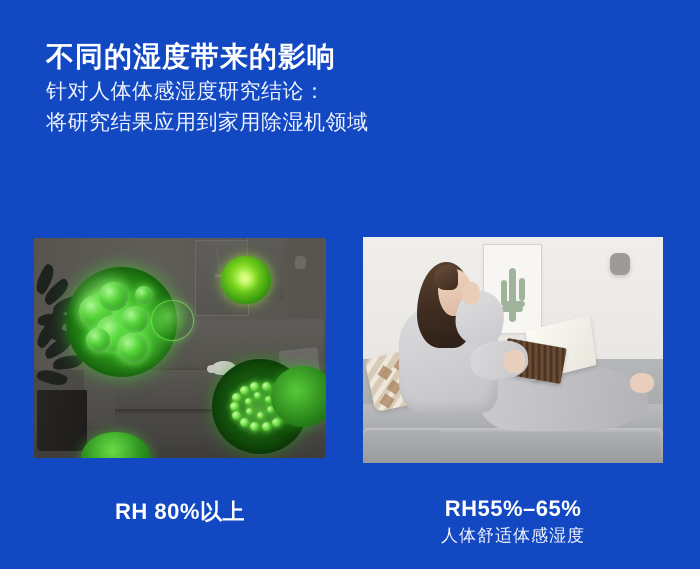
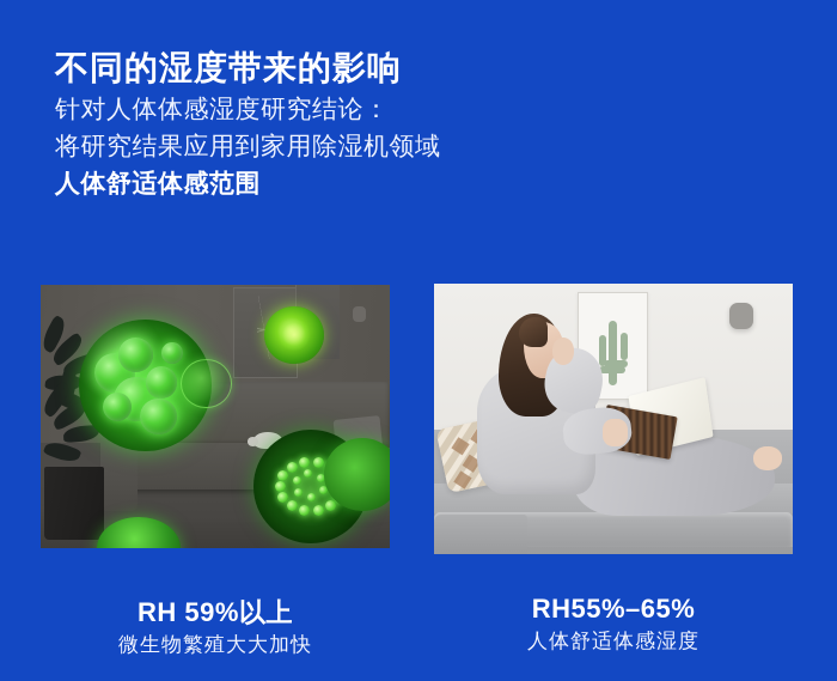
  不同的湿度带来的影响
  针对人体体感湿度研究结论：
  将研究结果应用到家用除湿机领域
+ 人体舒适体感范围
- RH 80%以上
+ RH 59%以上
+ 微生物繁殖大大加快
  RH55%–65%
  人体舒适体感湿度
